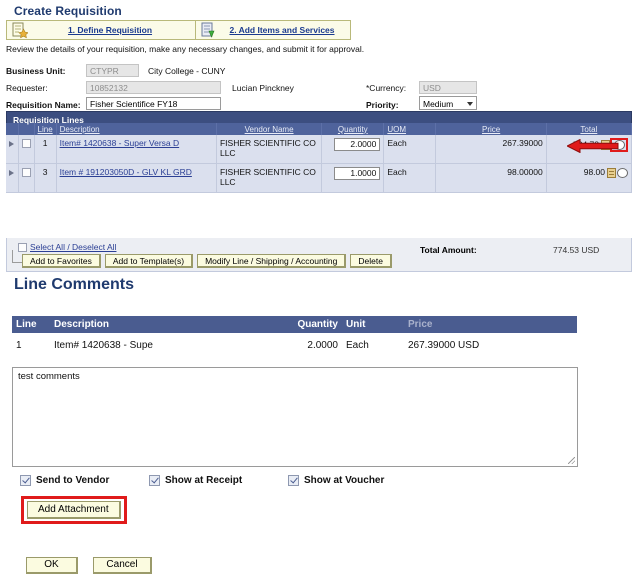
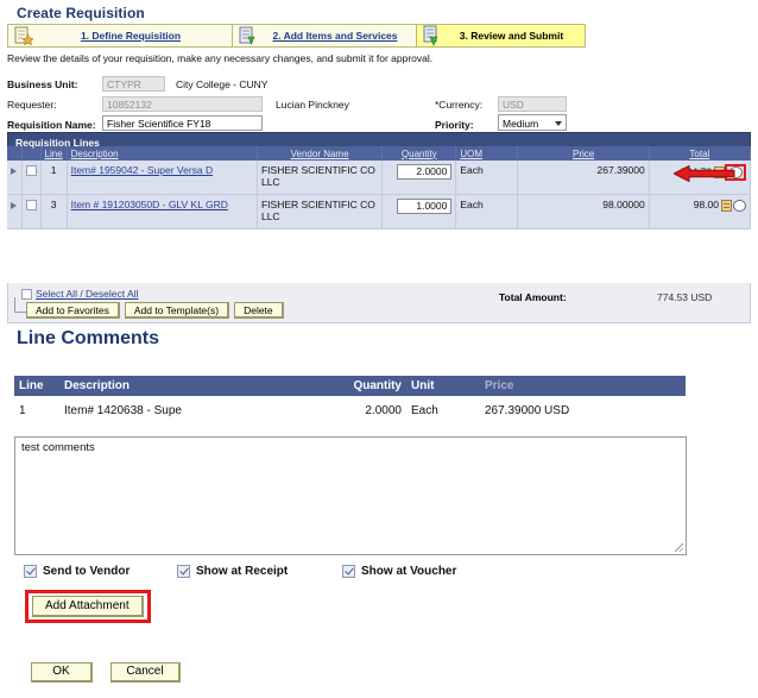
  Create Requisition
  1. Define Requisition
  2. Add Items and Services
+ 3. Review and Submit
  Review the details of your requisition, make any necessary changes, and submit it for approval.
  Business Unit:
  CTYPR
  City College - CUNY
  Requester:
  10852132
  Lucian Pinckney
  Requisition Name:
  Fisher Scientifice FY18
  *Currency:
  USD
  Priority:
  Medium
  Requisition Lines
  		Line	Description	Vendor Name	Quantity	UOM	Price	Total
- 		1	Item# 1420638 - Super Versa D	FISHER SCIENTIFIC CO LLC	2.0000	Each	267.39000
+ 		1	Item# 1959042 - Super Versa D	FISHER SCIENTIFIC CO LLC	2.0000	Each	267.39000
  		3	Item # 191203050D - GLV KL GRD	FISHER SCIENTIFIC CO LLC	1.0000	Each	98.00000	98.00
  Select All / Deselect All
  Add to Favorites
  Add to Template(s)
- Modify Line / Shipping / Accounting
  Delete
  Total Amount:
  774.53 USD
  Line Comments
  Line	Description	Quantity	Unit	Price
  1	Item# 1420638 - Supe	2.0000	Each	267.39000 USD
  test comments
  Send to Vendor
  Show at Receipt
  Show at Voucher
  Add Attachment
  OK
  Cancel
